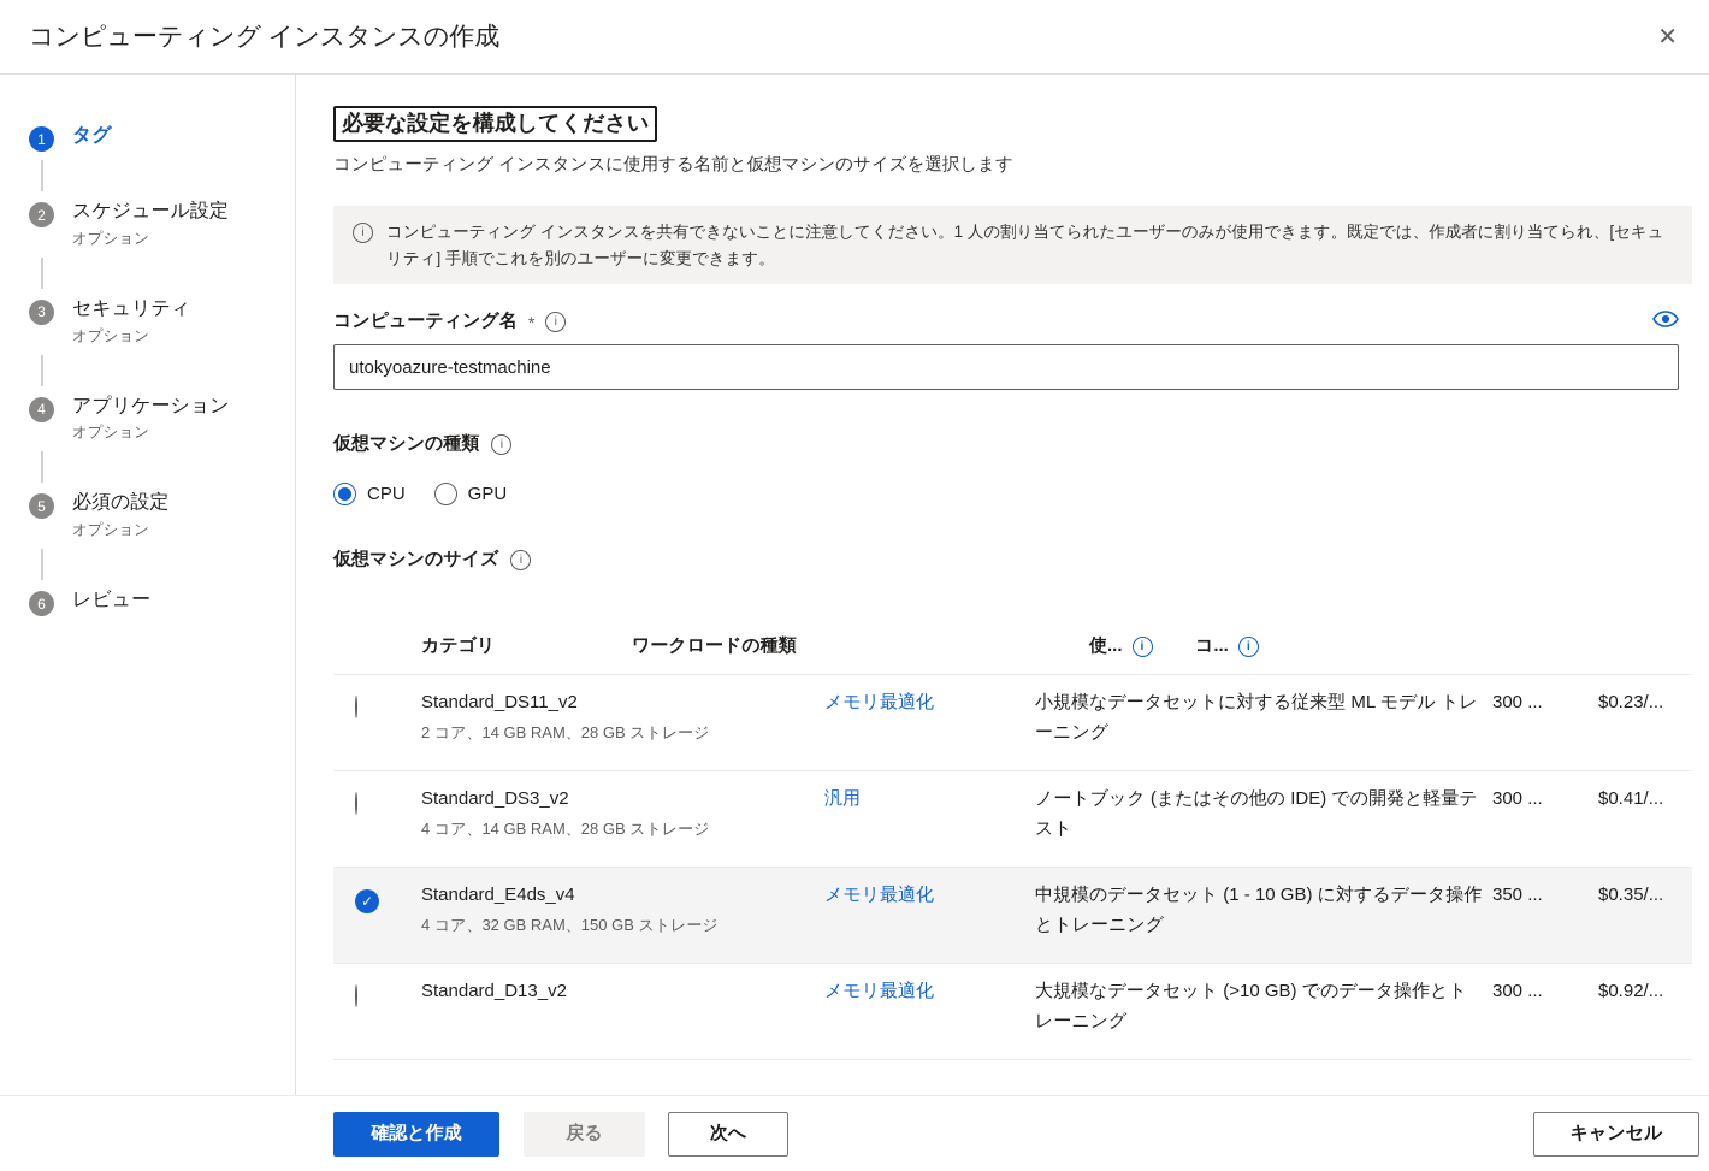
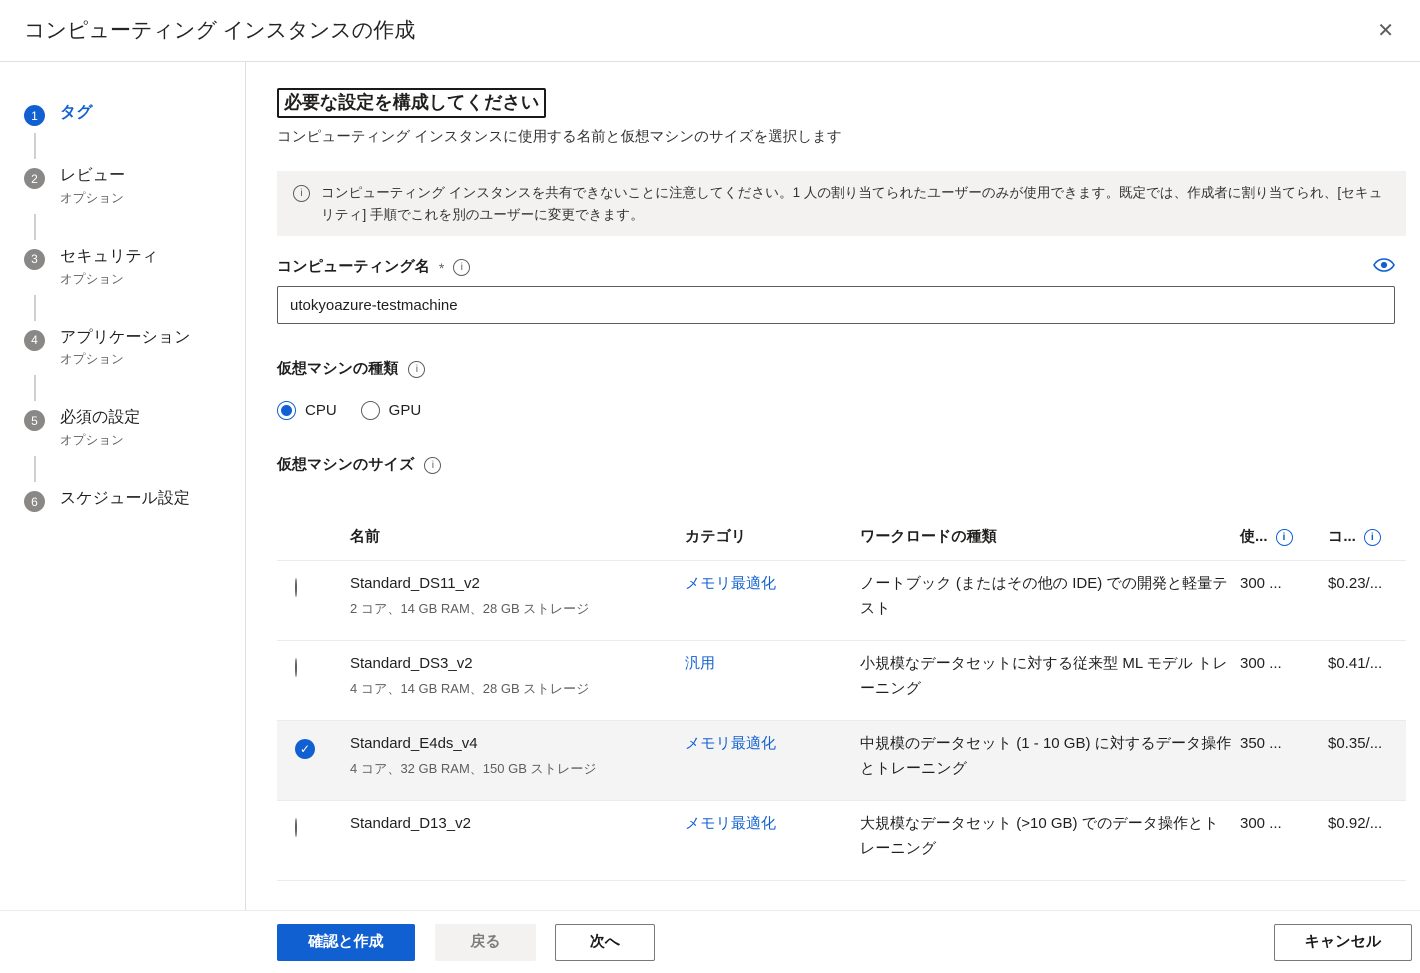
  コンピューティング インスタンスの作成
  ✕
  1
  タグ
  2
- スケジュール設定
+ レビュー
  オプション
  3
  セキュリティ
  オプション
  4
  アプリケーション
  オプション
  5
  必須の設定
  オプション
  6
- レビュー
+ スケジュール設定
  必要な設定を構成してください
  コンピューティング インスタンスに使用する名前と仮想マシンのサイズを選択します
  i
  コンピューティング インスタンスを共有できないことに注意してください。1 人の割り当てられたユーザーのみが使用できます。既定では、作成者に割り当てられ、[セキュリティ] 手順でこれを別のユーザーに変更できます。
  コンピューティング名
  *
  i
  utokyoazure-testmachine
  仮想マシンの種類
  i
  CPU
  GPU
  仮想マシンのサイズ
  i
+ 名前
  カテゴリ
  ワークロードの種類
  使...
  i
  コ...
  i
  Standard_DS11_v2
  2 コア、14 GB RAM、28 GB ストレージ
  メモリ最適化
- 小規模なデータセットに対する従来型 ML モデル トレーニング
+ ノートブック (またはその他の IDE) での開発と軽量テスト
  300 ...
  $0.23/...
  Standard_DS3_v2
  4 コア、14 GB RAM、28 GB ストレージ
  汎用
- ノートブック (またはその他の IDE) での開発と軽量テスト
+ 小規模なデータセットに対する従来型 ML モデル トレーニング
  300 ...
  $0.41/...
  ✓
  Standard_E4ds_v4
  4 コア、32 GB RAM、150 GB ストレージ
  メモリ最適化
  中規模のデータセット (1 - 10 GB) に対するデータ操作とトレーニング
  350 ...
  $0.35/...
  Standard_D13_v2
  メモリ最適化
  大規模なデータセット (>10 GB) でのデータ操作とトレーニング
  300 ...
  $0.92/...
  確認と作成
  戻る
  次へ
  キャンセル
